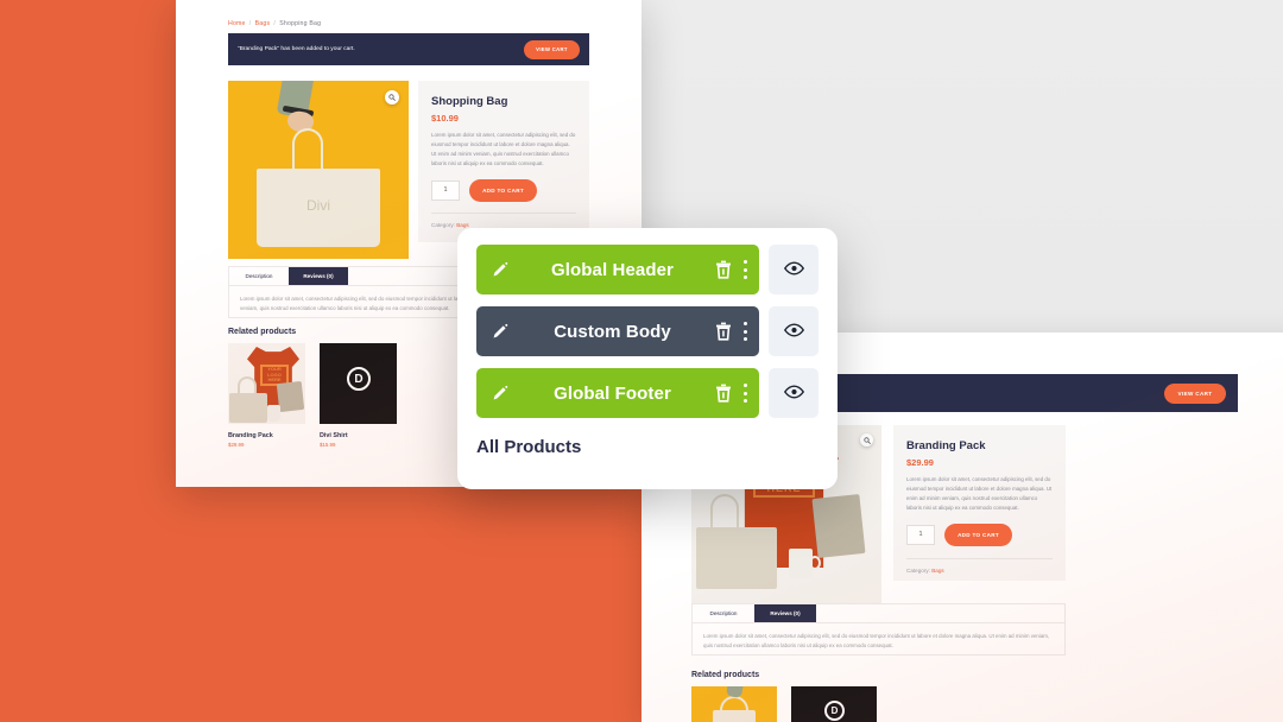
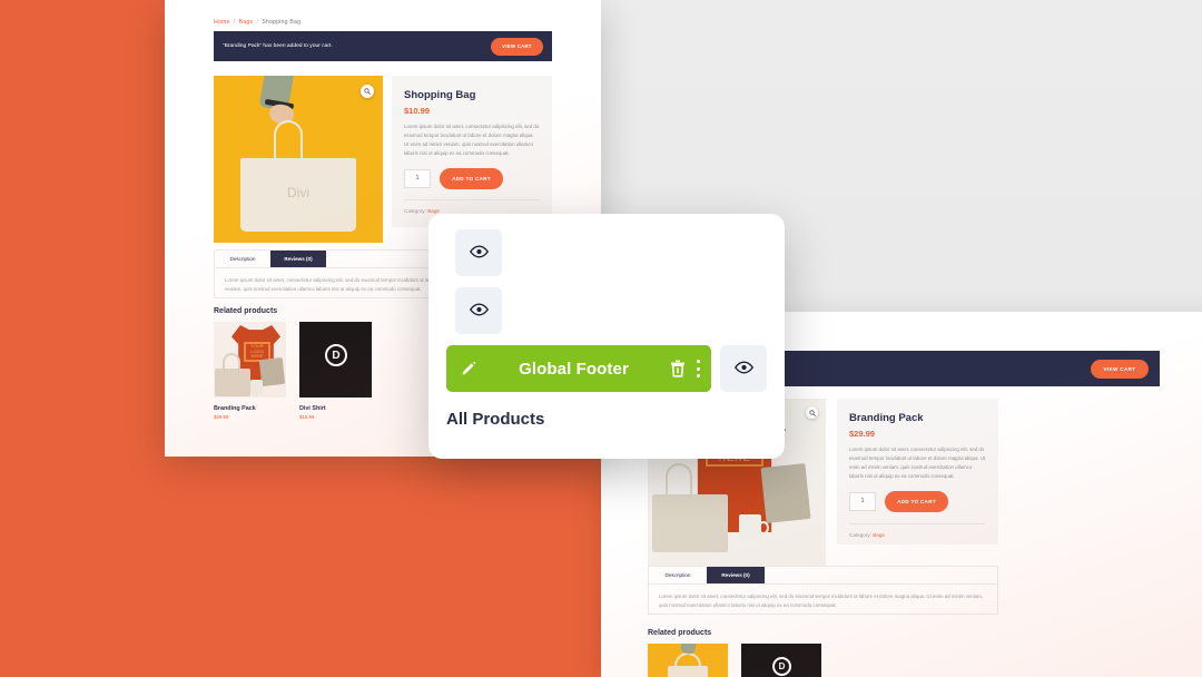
- Global Header
- Custom Body
  Global Footer
  All Products
